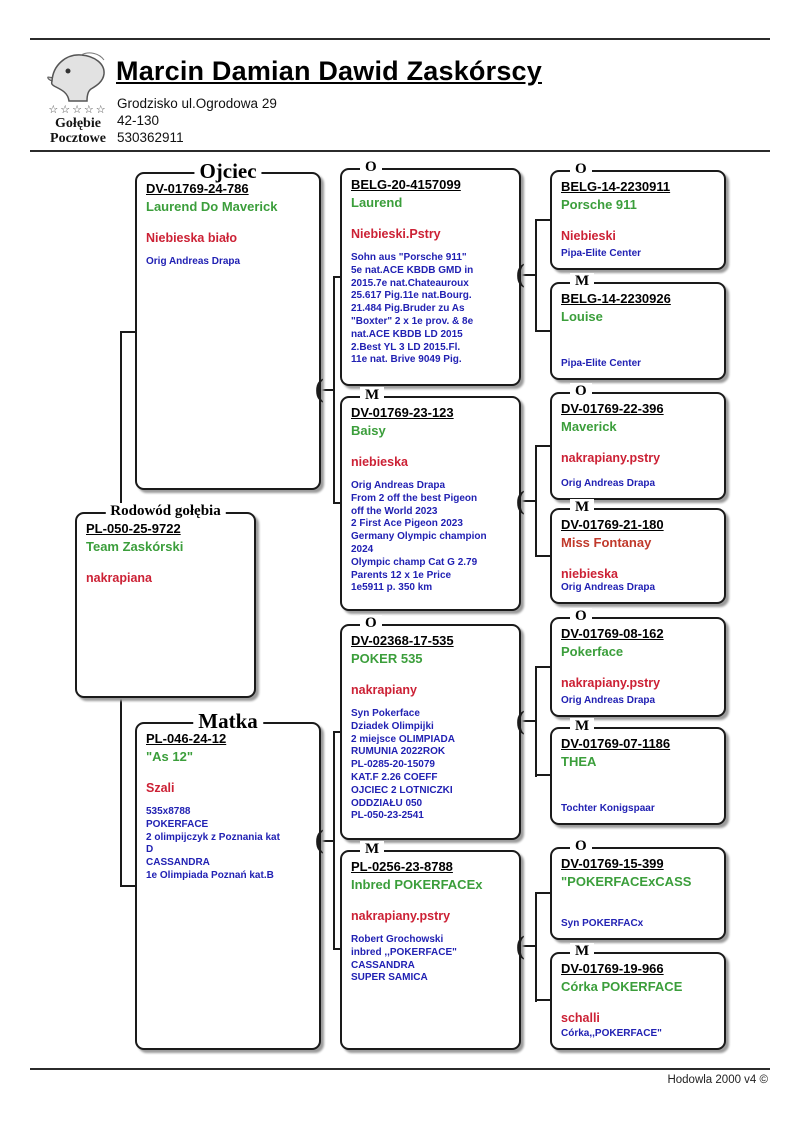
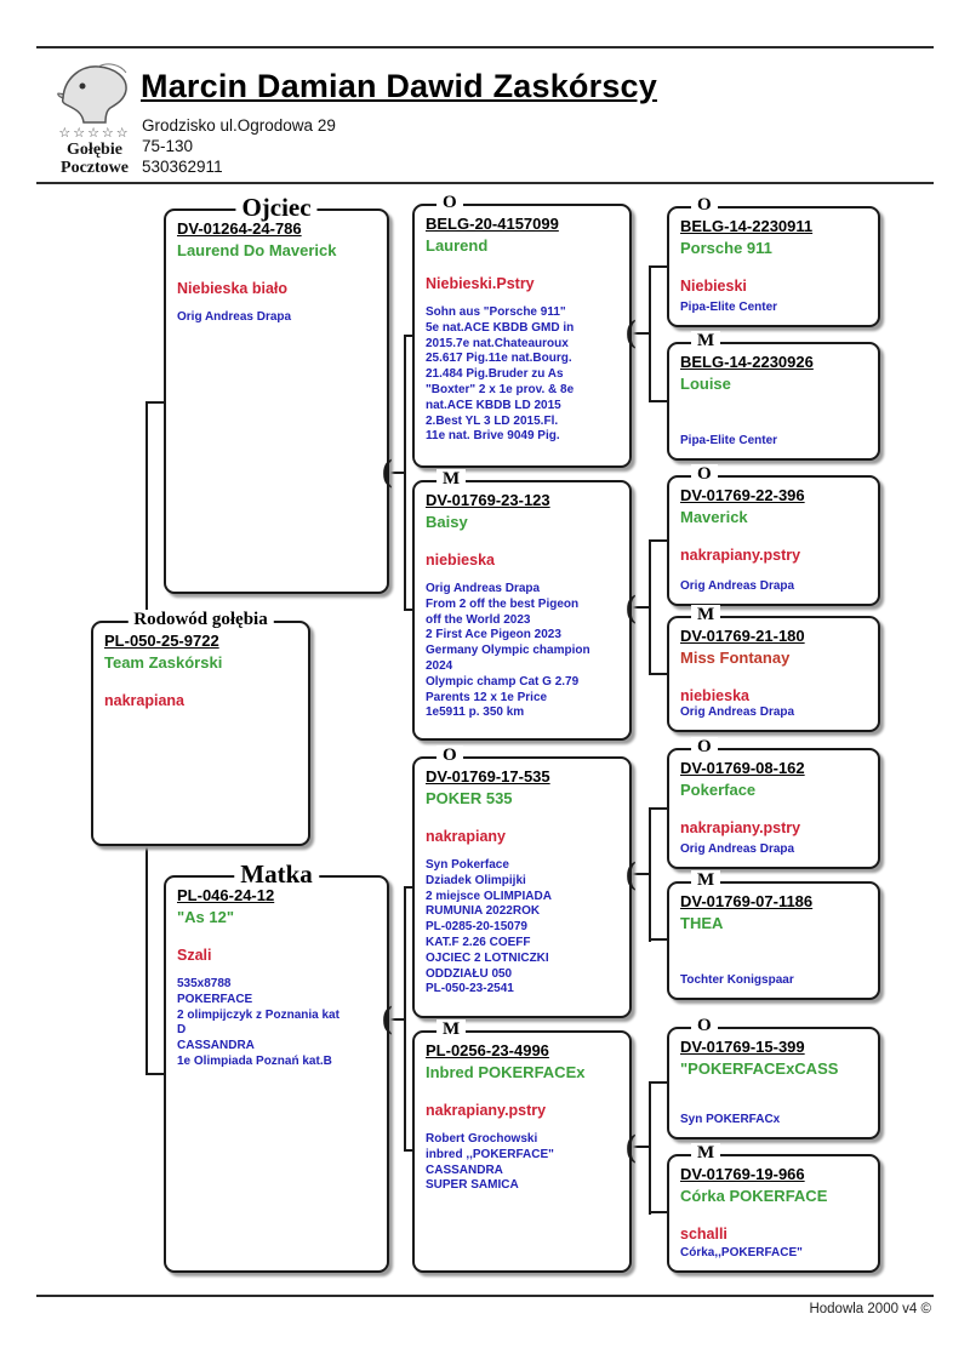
  ☆☆☆☆☆
  Gołębie
  Pocztowe
  Marcin Damian Dawid Zaskórscy
  Grodzisko ul.Ogrodowa 29
- 42-130
+ 75-130
  530362911
  Ojciec
- DV-01769-24-786
+ DV-01264-24-786
  Laurend Do Maverick
  Niebieska biało
  Orig Andreas Drapa
  Rodowód gołębia
  PL-050-25-9722
  Team Zaskórski
  nakrapiana
  Matka
  PL-046-24-12
  "As 12"
  Szali
  535x8788
  POKERFACE
  2 olimpijczyk z Poznania kat
  D
  CASSANDRA
  1e Olimpiada Poznań kat.B
  O
  BELG-20-4157099
  Laurend
  Niebieski.Pstry
  Sohn aus "Porsche 911"
  5e nat.ACE KBDB GMD in
  2015.7e nat.Chateauroux
  25.617 Pig.11e nat.Bourg.
  21.484 Pig.Bruder zu As
  "Boxter" 2 x 1e prov. & 8e
  nat.ACE KBDB LD 2015
  2.Best YL 3 LD 2015.Fl.
  11e nat. Brive 9049 Pig.
  M
  DV-01769-23-123
  Baisy
  niebieska
  Orig Andreas Drapa
  From 2 off the best Pigeon
  off the World 2023
  2 First Ace Pigeon 2023
  Germany Olympic champion
  2024
  Olympic champ Cat G 2.79
  Parents 12 x 1e Price
  1e5911 p. 350 km
  O
- DV-02368-17-535
+ DV-01769-17-535
  POKER 535
  nakrapiany
  Syn Pokerface
  Dziadek Olimpijki
  2 miejsce OLIMPIADA
  RUMUNIA 2022ROK
  PL-0285-20-15079
  KAT.F 2.26 COEFF
  OJCIEC 2 LOTNICZKI
  ODDZIAŁU 050
  PL-050-23-2541
  M
- PL-0256-23-8788
+ PL-0256-23-4996
  Inbred POKERFACEx
  nakrapiany.pstry
  Robert Grochowski
  inbred ,,POKERFACE"
  CASSANDRA
  SUPER SAMICA
  O
  BELG-14-2230911
  Porsche 911
  Niebieski
  Pipa-Elite Center
  M
  BELG-14-2230926
  Louise
  Pipa-Elite Center
  O
  DV-01769-22-396
  Maverick
  nakrapiany.pstry
  Orig Andreas Drapa
  M
  DV-01769-21-180
  Miss Fontanay
  niebieska
  Orig Andreas Drapa
  O
  DV-01769-08-162
  Pokerface
  nakrapiany.pstry
  Orig Andreas Drapa
  M
  DV-01769-07-1186
  THEA
  Tochter Konigspaar
  O
  DV-01769-15-399
  "POKERFACExCASS
  Syn POKERFACx
  M
  DV-01769-19-966
  Córka POKERFACE
  schalli
  Córka,,POKERFACE"
  Hodowla 2000 v4 ©
